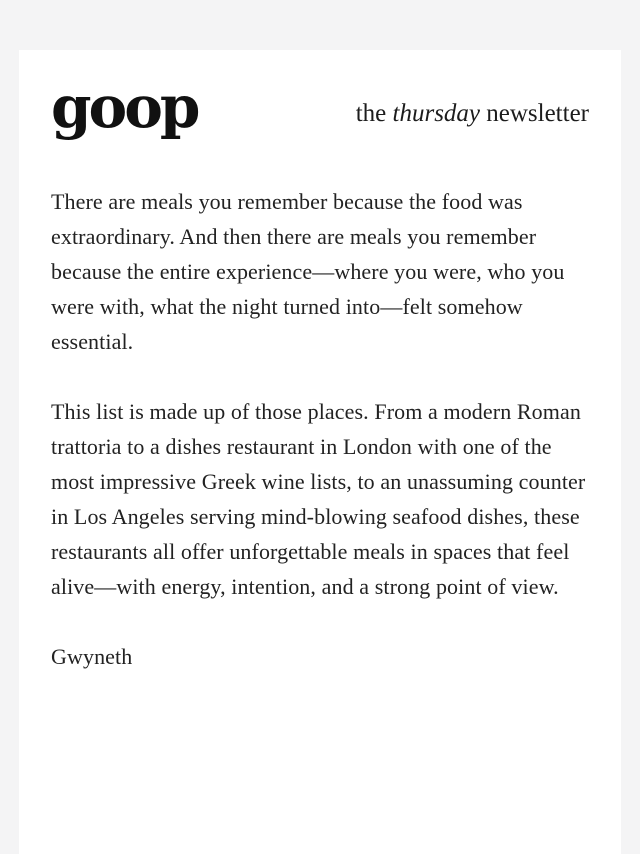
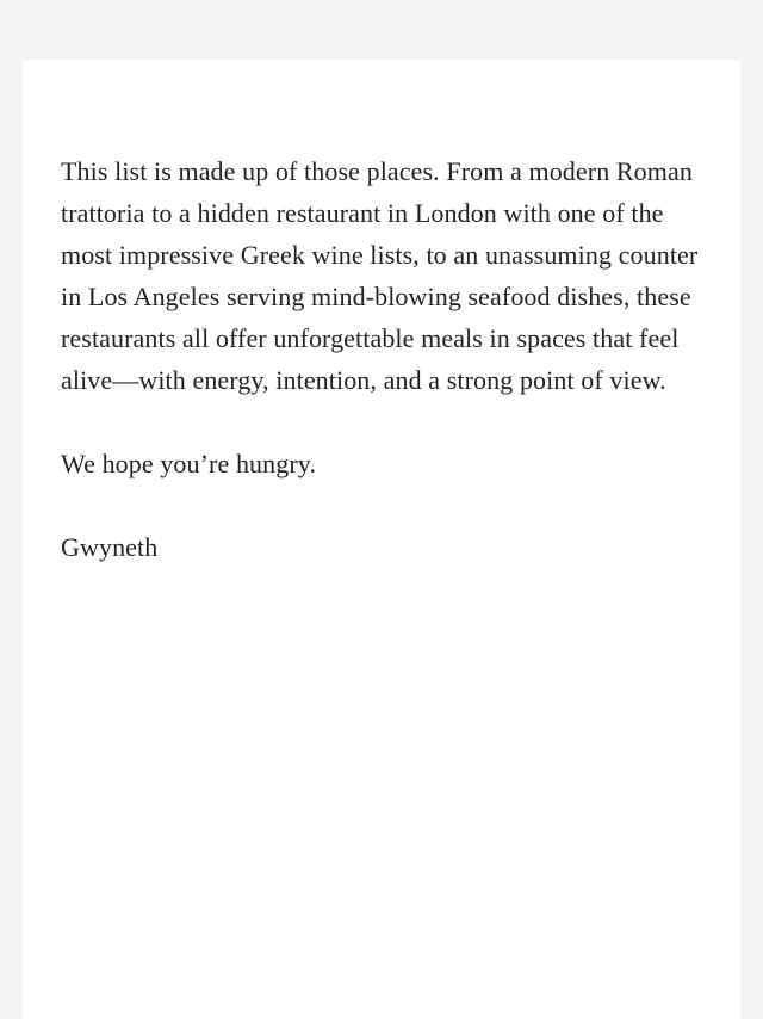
- goop
- the thursday newsletter
- There are meals you remember because the food was extraordinary. And then there are meals you remember because the entire experience—where you were, who you were with, what the night turned into—felt somehow essential.
- This list is made up of those places. From a modern Roman trattoria to a dishes restaurant in London with one of the most impressive Greek wine lists, to an unassuming counter in Los Angeles serving mind-blowing seafood dishes, these restaurants all offer unforgettable meals in spaces that feel alive—with energy, intention, and a strong point of view.
+ This list is made up of those places. From a modern Roman trattoria to a hidden restaurant in London with one of the most impressive Greek wine lists, to an unassuming counter in Los Angeles serving mind-blowing seafood dishes, these restaurants all offer unforgettable meals in spaces that feel alive—with energy, intention, and a strong point of view.
+ We hope you’re hungry.
  Gwyneth
